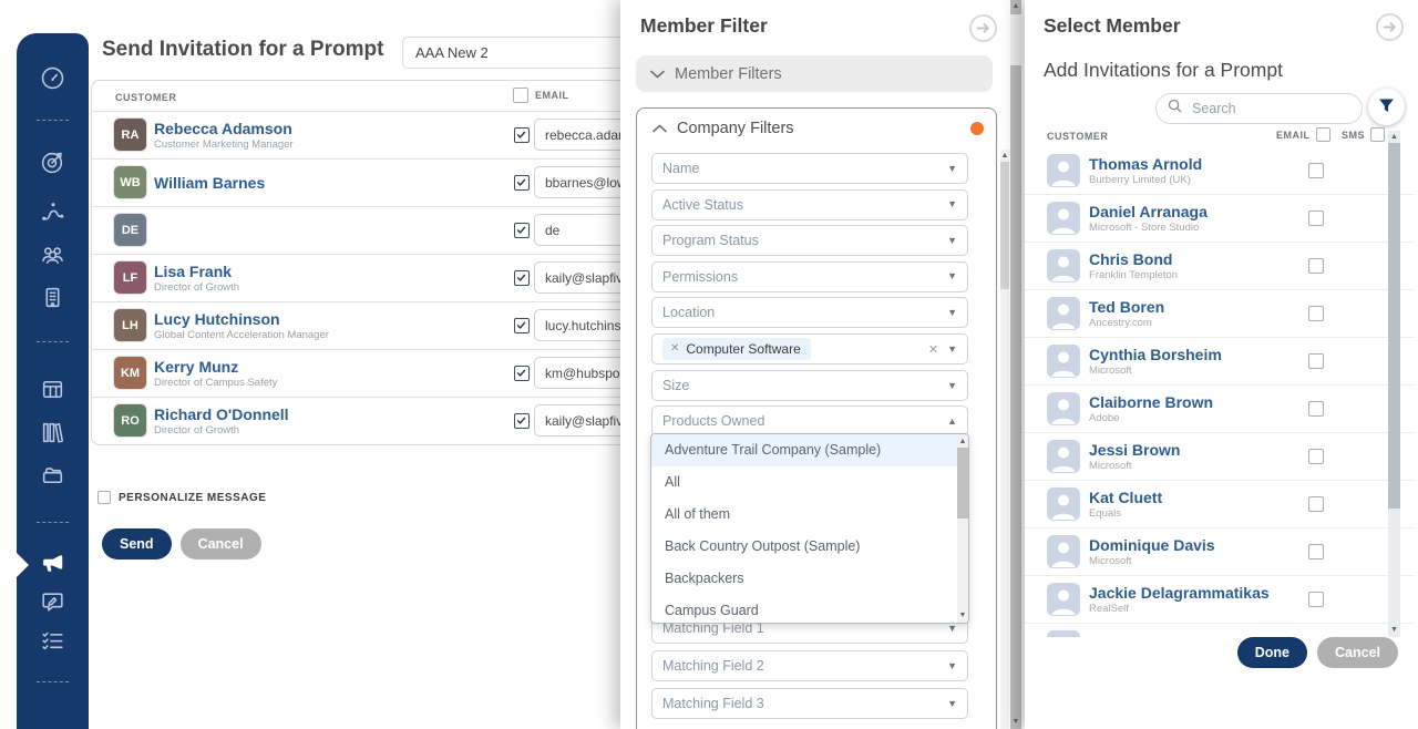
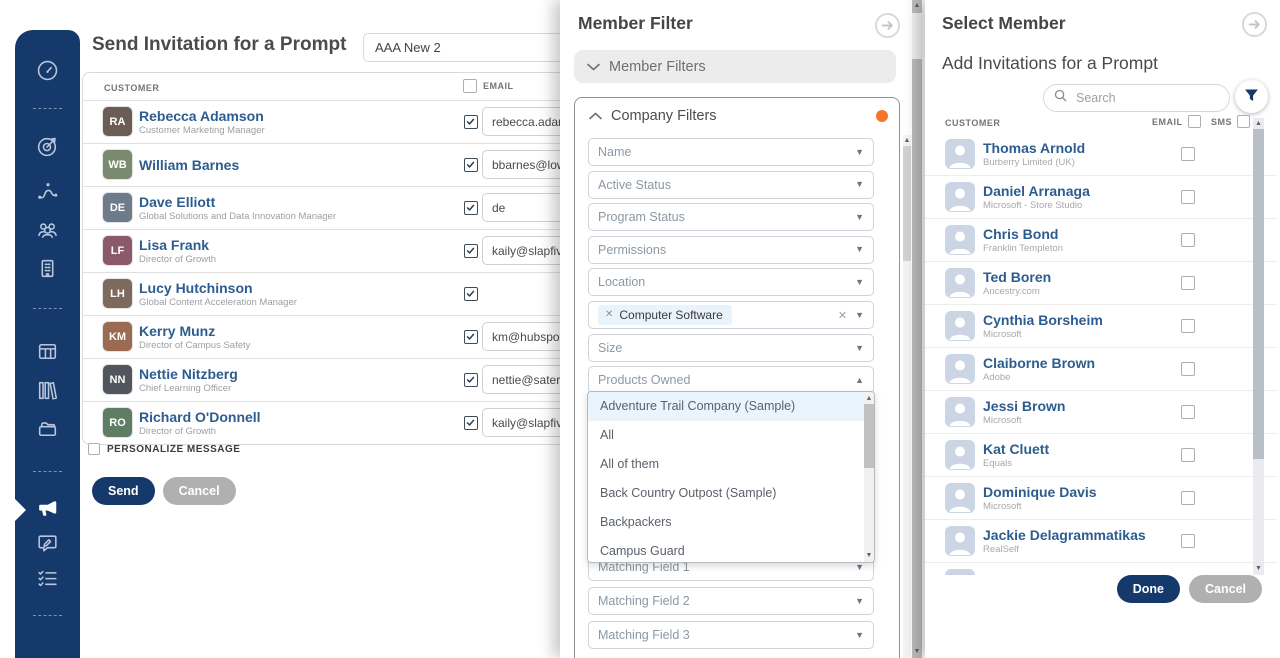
  Send Invitation for a Prompt
  AAA New 2
  CUSTOMER
  EMAIL
  RA
  Rebecca Adamson
  Customer Marketing Manager
  rebecca.ada
  WB
  William Barnes
  bbarnes@lo
  DE
+ Dave Elliott
+ Global Solutions and Data Innovation Manager
  de
  LF
  Lisa Frank
  Director of Growth
  kaily@slapfi
  LH
  Lucy Hutchinson
  Global Content Acceleration Manager
- lucy.hutchins
  KM
  Kerry Munz
  Director of Campus Safety
  km@hubspo
+ NN
+ Nettie Nitzberg
+ Chief Learning Officer
+ nettie@sater
  RO
  Richard O'Donnell
  Director of Growth
  kaily@slapfi
  PERSONALIZE MESSAGE
  Send
  Cancel
  Member Filter
  Member Filters
  Company Filters
  Name
  ▼
  Active Status
  ▼
  Program Status
  ▼
  Permissions
  ▼
  Location
  ▼
  ✕
  Computer Software
  ✕
  ▼
  Size
  ▼
  Products Owned
  ▲
  Matching Field 1
  ▼
  Matching Field 2
  ▼
  Matching Field 3
  ▼
  Adventure Trail Company (Sample)
  All
  All of them
  Back Country Outpost (Sample)
  Backpackers
  Campus Guard
  Select Member
  Add Invitations for a Prompt
  Search
  CUSTOMER
  EMAIL
  SMS
  Thomas Arnold
  Burberry Limited (UK)
  Daniel Arranaga
  Microsoft - Store Studio
  Chris Bond
  Franklin Templeton
  Ted Boren
  Ancestry.com
  Cynthia Borsheim
  Microsoft
  Claiborne Brown
  Adobe
  Jessi Brown
  Microsoft
  Kat Cluett
  Equals
  Dominique Davis
  Microsoft
  Jackie Delagrammatikas
  RealSelf
  Done
  Cancel
